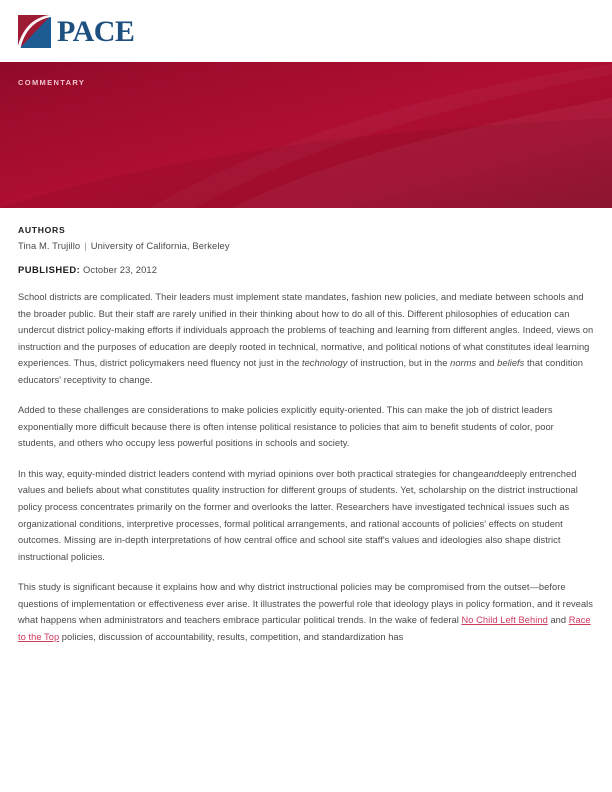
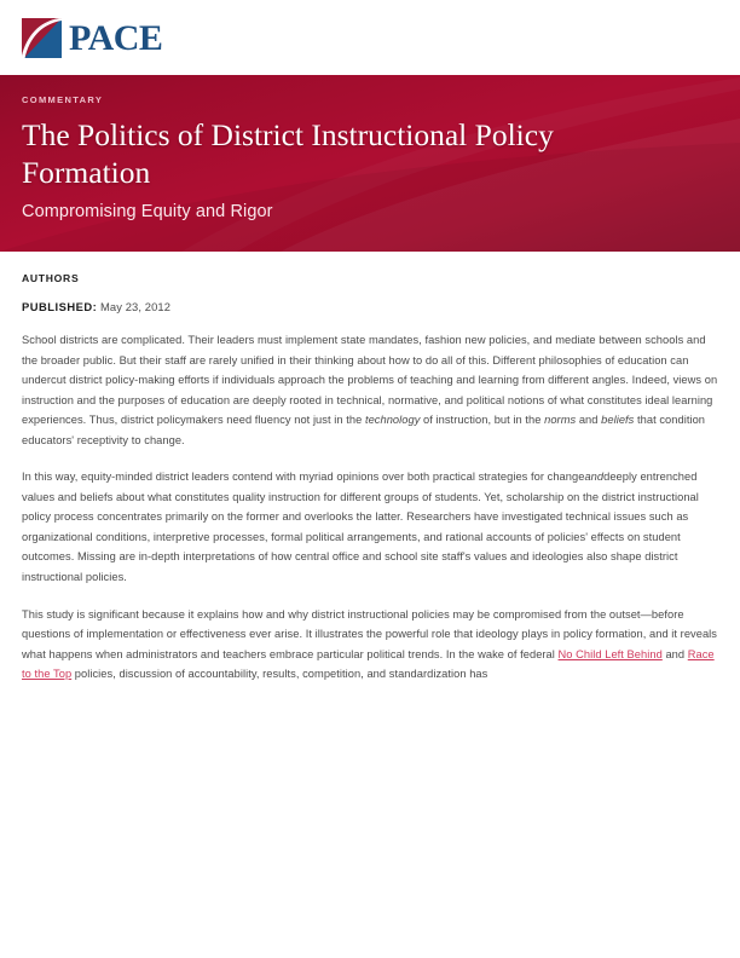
  PACE
  COMMENTARY
+ The Politics of District Instructional Policy Formation
+ Compromising Equity and Rigor
  AUTHORS
- Tina M. Trujillo | University of California, Berkeley
- PUBLISHED: October 23, 2012
+ PUBLISHED: May 23, 2012
  School districts are complicated. Their leaders must implement state mandates, fashion new policies, and mediate between schools and the broader public. But their staff are rarely unified in their thinking about how to do all of this. Different philosophies of education can undercut district policy-making efforts if individuals approach the problems of teaching and learning from different angles. Indeed, views on instruction and the purposes of education are deeply rooted in technical, normative, and political notions of what constitutes ideal learning experiences. Thus, district policymakers need fluency not just in the technology of instruction, but in the norms and beliefs that condition educators' receptivity to change.
- Added to these challenges are considerations to make policies explicitly equity-oriented. This can make the job of district leaders exponentially more difficult because there is often intense political resistance to policies that aim to benefit students of color, poor students, and others who occupy less powerful positions in schools and society.
  In this way, equity-minded district leaders contend with myriad opinions over both practical strategies for changeanddeeply entrenched values and beliefs about what constitutes quality instruction for different groups of students. Yet, scholarship on the district instructional policy process concentrates primarily on the former and overlooks the latter. Researchers have investigated technical issues such as organizational conditions, interpretive processes, formal political arrangements, and rational accounts of policies' effects on student outcomes. Missing are in-depth interpretations of how central office and school site staff's values and ideologies also shape district instructional policies.
  This study is significant because it explains how and why district instructional policies may be compromised from the outset—before questions of implementation or effectiveness ever arise. It illustrates the powerful role that ideology plays in policy formation, and it reveals what happens when administrators and teachers embrace particular political trends. In the wake of federal No Child Left Behind and Race to the Top policies, discussion of accountability, results, competition, and standardization has
